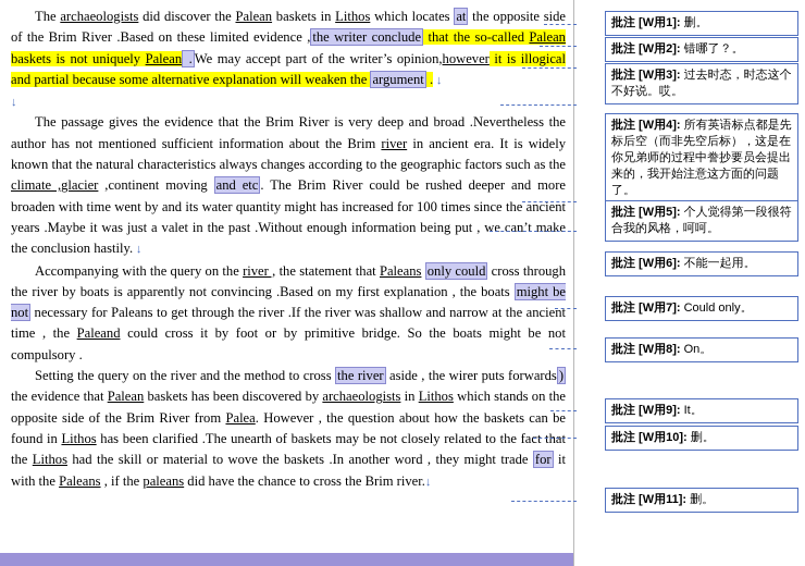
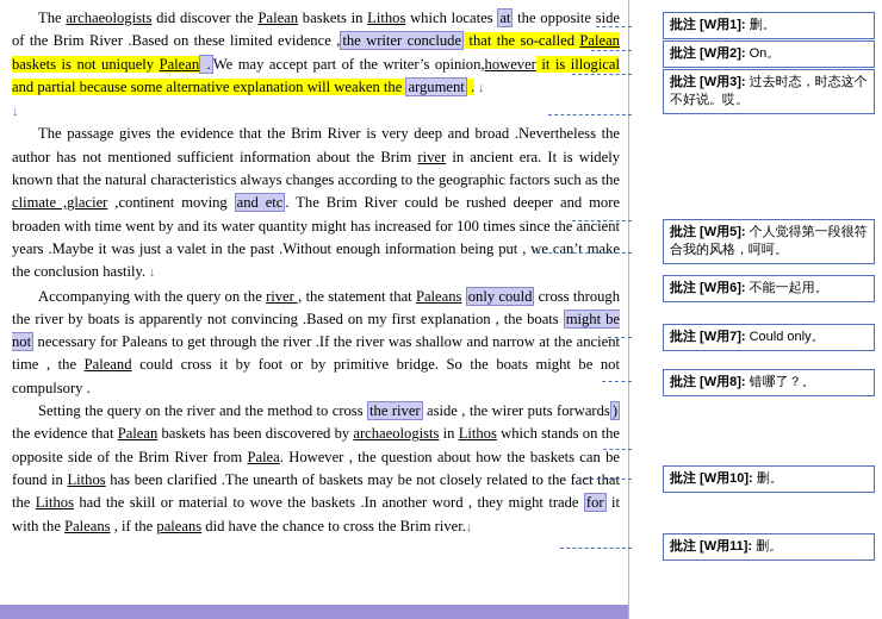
  The archaeologists did discover the Palean baskets in Lithos which locates at the opposite side of the Brim River .Based on these limited evidence , the writer conclude that the so-called Palean baskets is not uniquely Palean . We may accept part of the writer’s opinion,however it is illogical and partial because some alternative explanation will weaken the argument . ↓
  ↓
  The passage gives the evidence that the Brim River is very deep and broad .Nevertheless the author has not mentioned sufficient information about the Brim river in ancient era. It is widely known that the natural characteristics always changes according to the geographic factors such as the climate ,glacier ,continent moving and etc . The Brim River could be rushed deeper and more broaden with time went by and its water quantity might has increased for 100 times since the ancient years .Maybe it was just a valet in the past .Without enough information being put , we can’t make the conclusion hastily. ↓
  Accompanying with the query on the river , the statement that Paleans only could cross through the river by boats is apparently not convincing .Based on my first explanation , the boats might be not necessary for Paleans to get through the river .If the river was shallow and narrow at the ancient time , the Paleand could cross it by foot or by primitive bridge. So the boats might be not compulsory .
  Setting the query on the river and the method to cross the river aside , the wirer puts forwards ) the evidence that Palean baskets has been discovered by archaeologists in Lithos which stands on the opposite side of the Brim River from Palea. However , the question about how the baskets can be found in Lithos has been clarified .The unearth of baskets may be not closely related to the fact that the Lithos had the skill or material to wove the baskets .In another word , they might trade for it with the Paleans , if the paleans did have the chance to cross the Brim river.↓
  批注 [W用1]: 删。
- 批注 [W用2]: 错哪了？。
+ 批注 [W用2]: On。
  批注 [W用3]: 过去时态，时态这个不好说。哎。
- 批注 [W用4]: 所有英语标点都是先标后空（而非先空后标），这是在你兄弟师的过程中誊抄要员会提出来的，我开始注意这方面的问题了。
  批注 [W用5]: 个人觉得第一段很符合我的风格，呵呵。
  批注 [W用6]: 不能一起用。
  批注 [W用7]: Could only。
- 批注 [W用8]: On。
+ 批注 [W用8]: 错哪了？。
- 批注 [W用9]: It。
  批注 [W用10]: 删。
  批注 [W用11]: 删。
